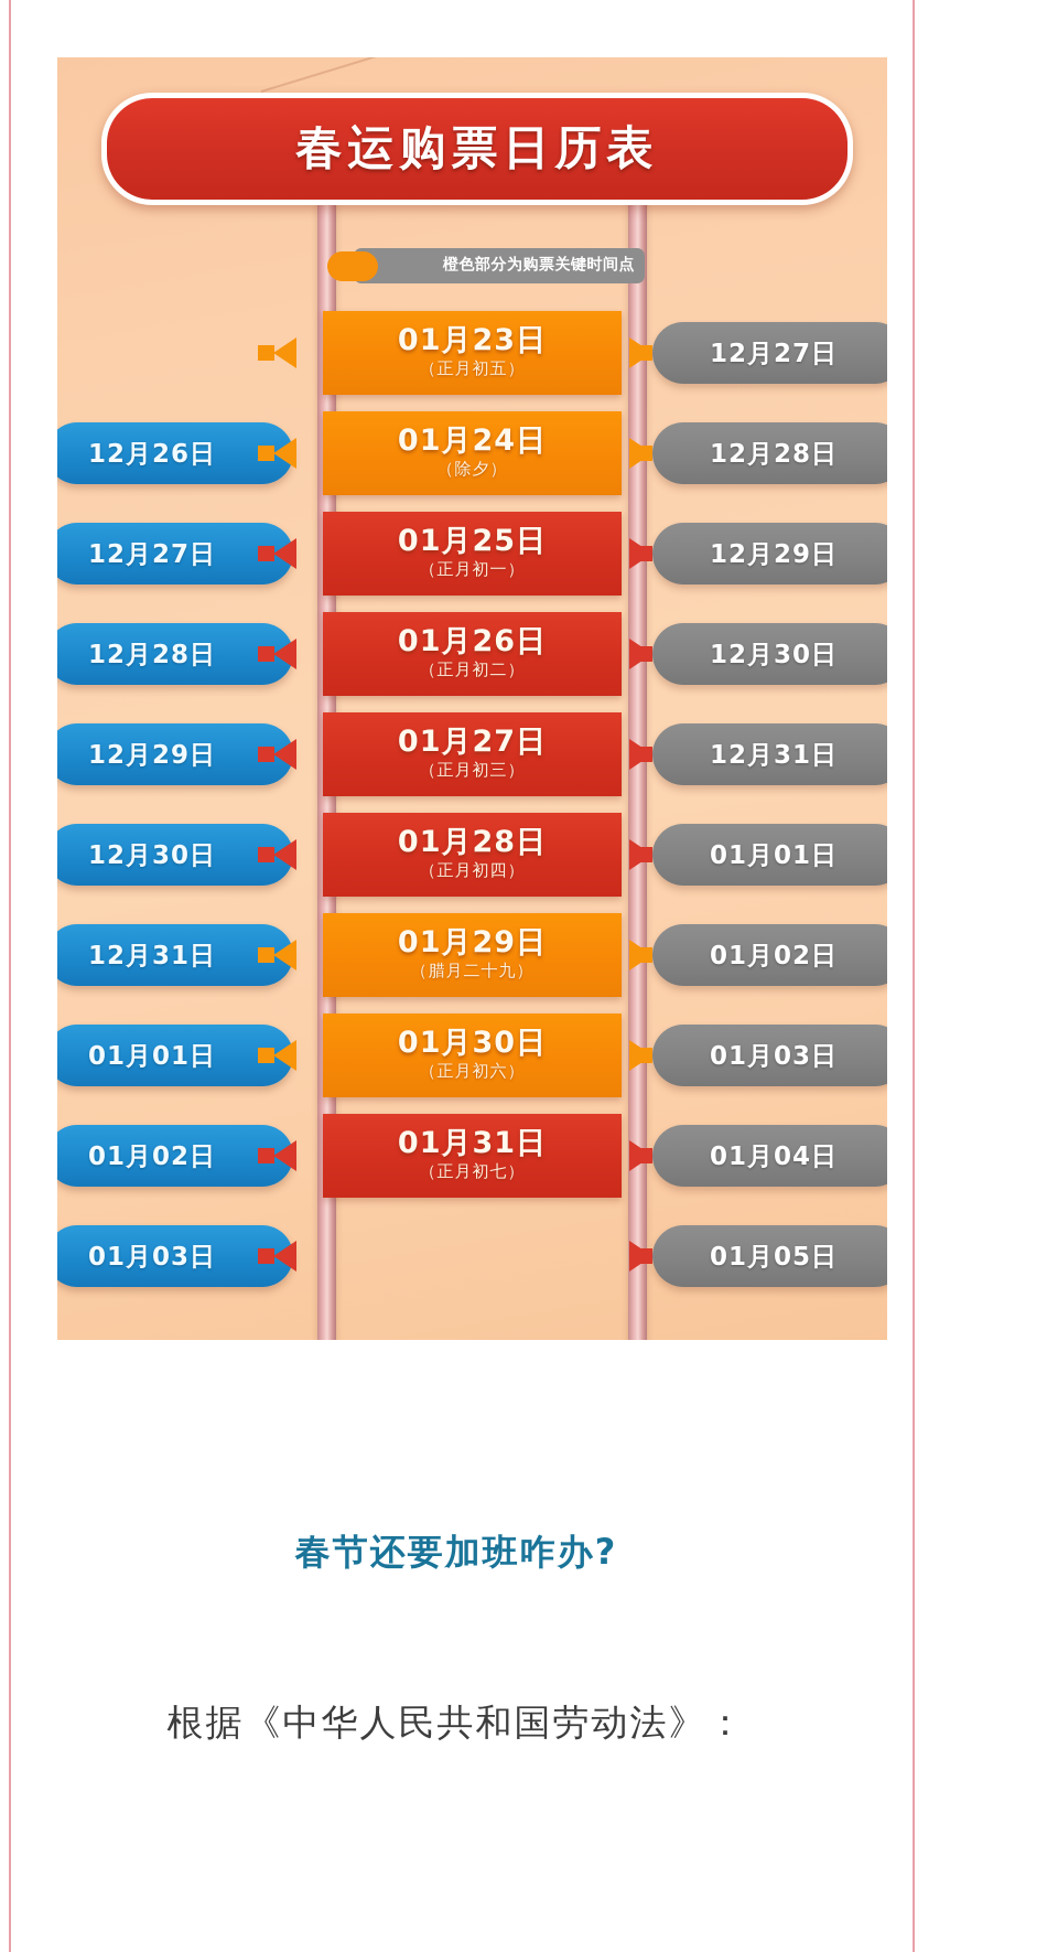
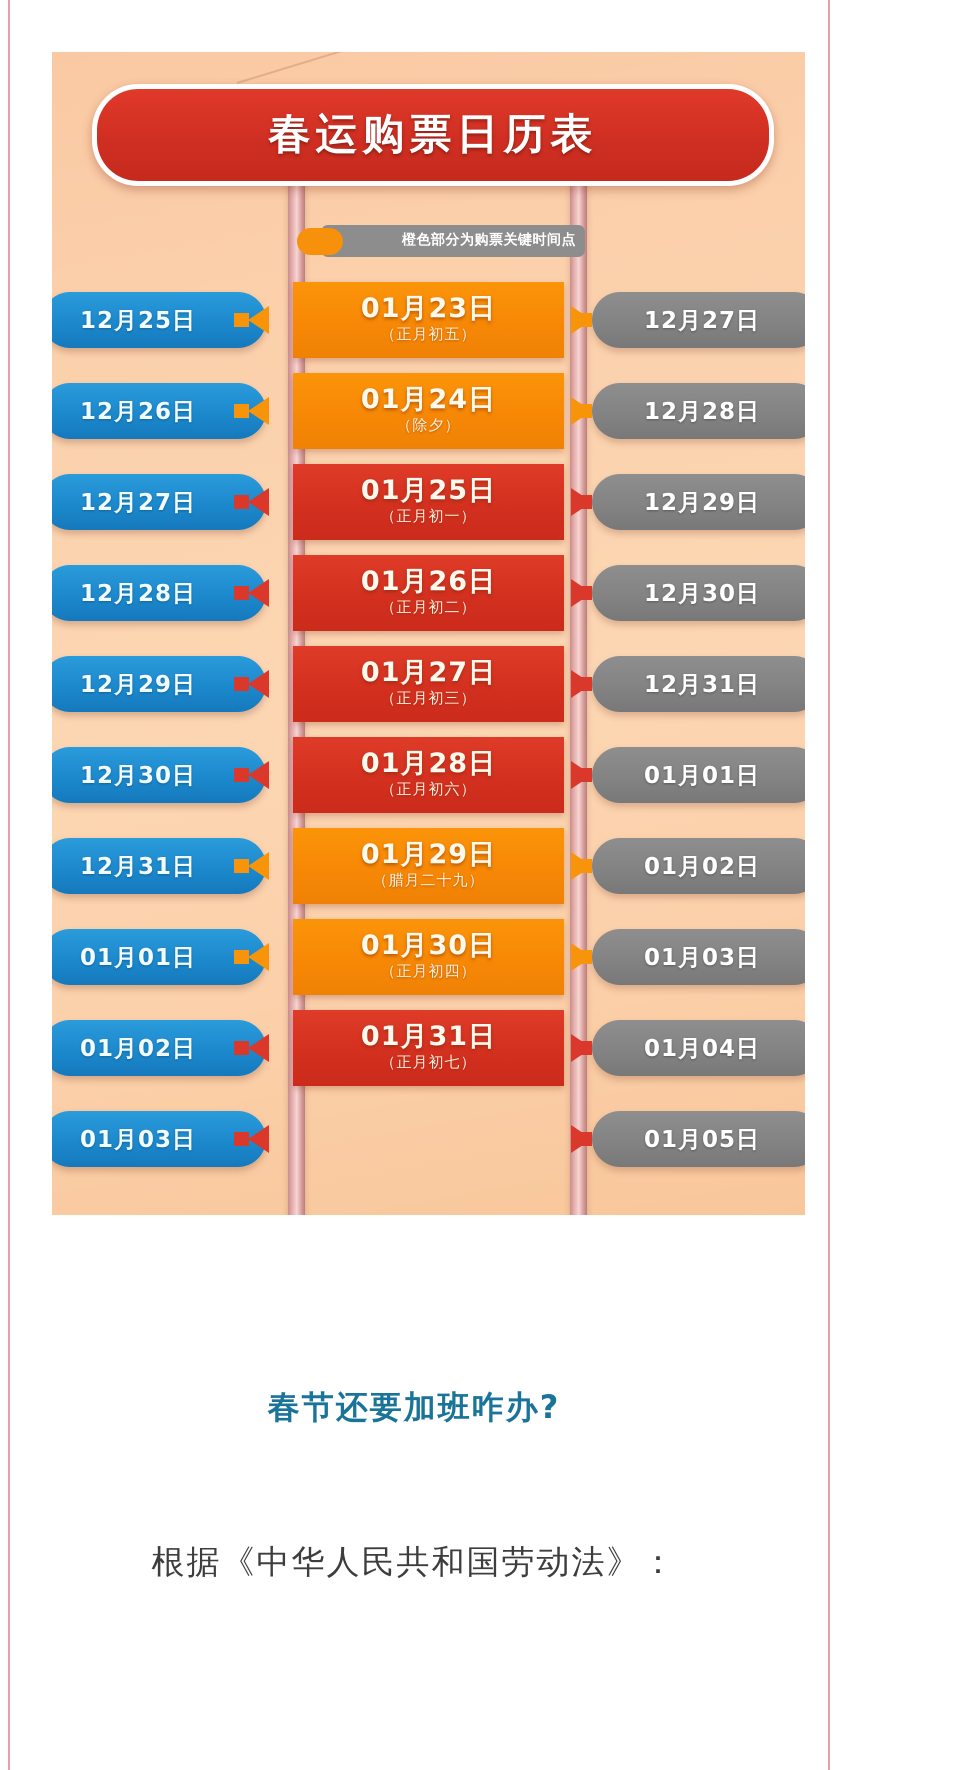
  春运购票日历表
  橙色部分为购票关键时间点
+ 12月25日
  01月23日
  （正月初五）
  12月27日
  12月26日
  01月24日
  （除夕）
  12月28日
  12月27日
  01月25日
  （正月初一）
  12月29日
  12月28日
  01月26日
  （正月初二）
  12月30日
  12月29日
  01月27日
  （正月初三）
  12月31日
  12月30日
  01月28日
- （正月初四）
+ （正月初六）
  01月01日
  12月31日
  01月29日
  （腊月二十九）
  01月02日
  01月01日
  01月30日
- （正月初六）
+ （正月初四）
  01月03日
  01月02日
  01月31日
  （正月初七）
  01月04日
  01月03日
  01月05日
  春节还要加班咋办?
  根据《中华人民共和国劳动法》：
